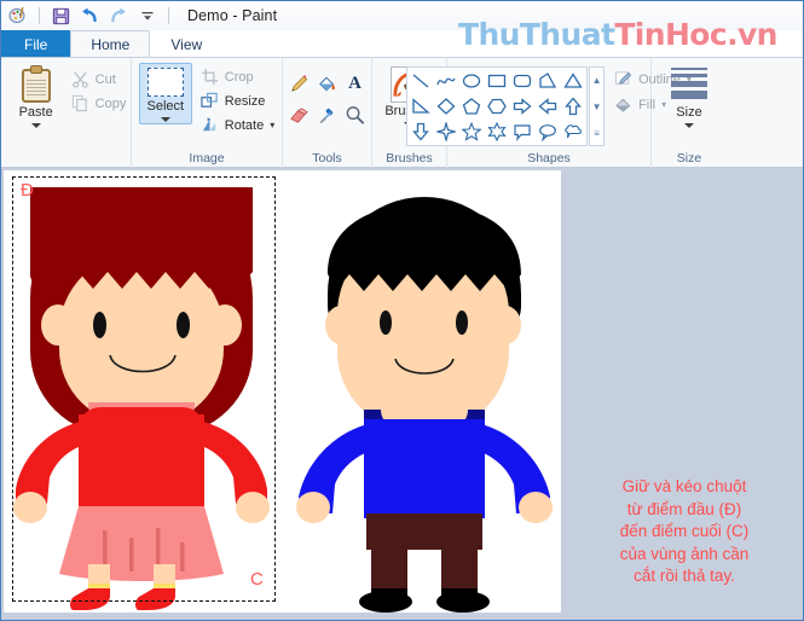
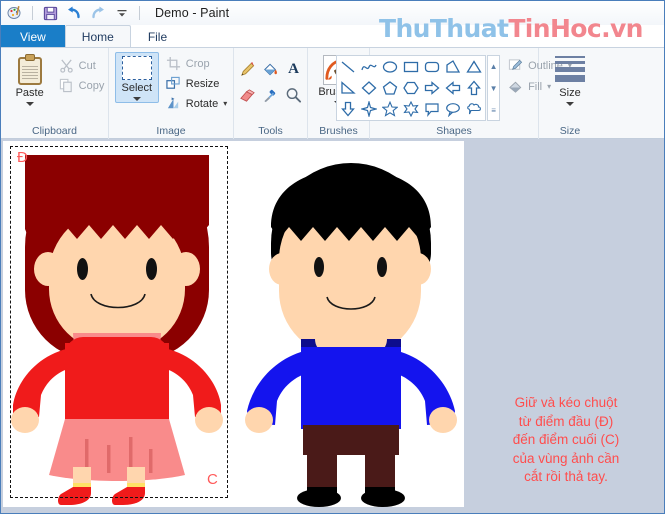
  Demo - Paint
- File
+ View
  Home
- View
+ File
  Paste
  Cut
  Copy
+ Clipboard
  Select
  Crop
  Resize
  Rotate
  ▾
  Image
  A
  Tools
  Brushes
  ▲
  ▼
  ≡
  Outline
  ▾
  Fill
  ▾
  Shapes
  Size
  Size
  ThuThuatTinHoc.vn
  Đ
  C
  Giữ và kéo chuột
  từ điểm đầu (Đ)
  đến điểm cuối (C)
  của vùng ảnh cần
  cắt rồi thả tay.
